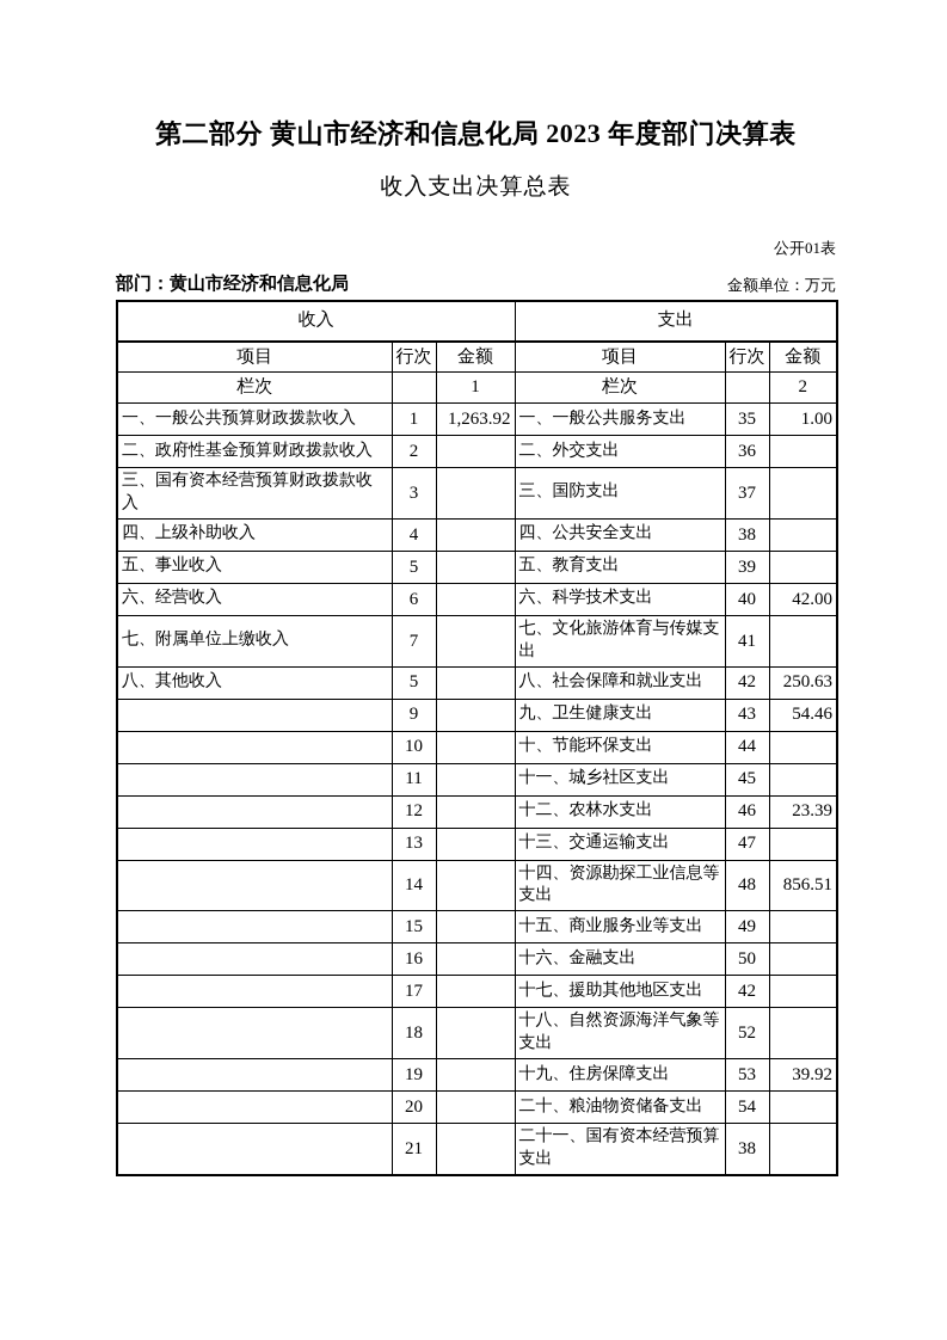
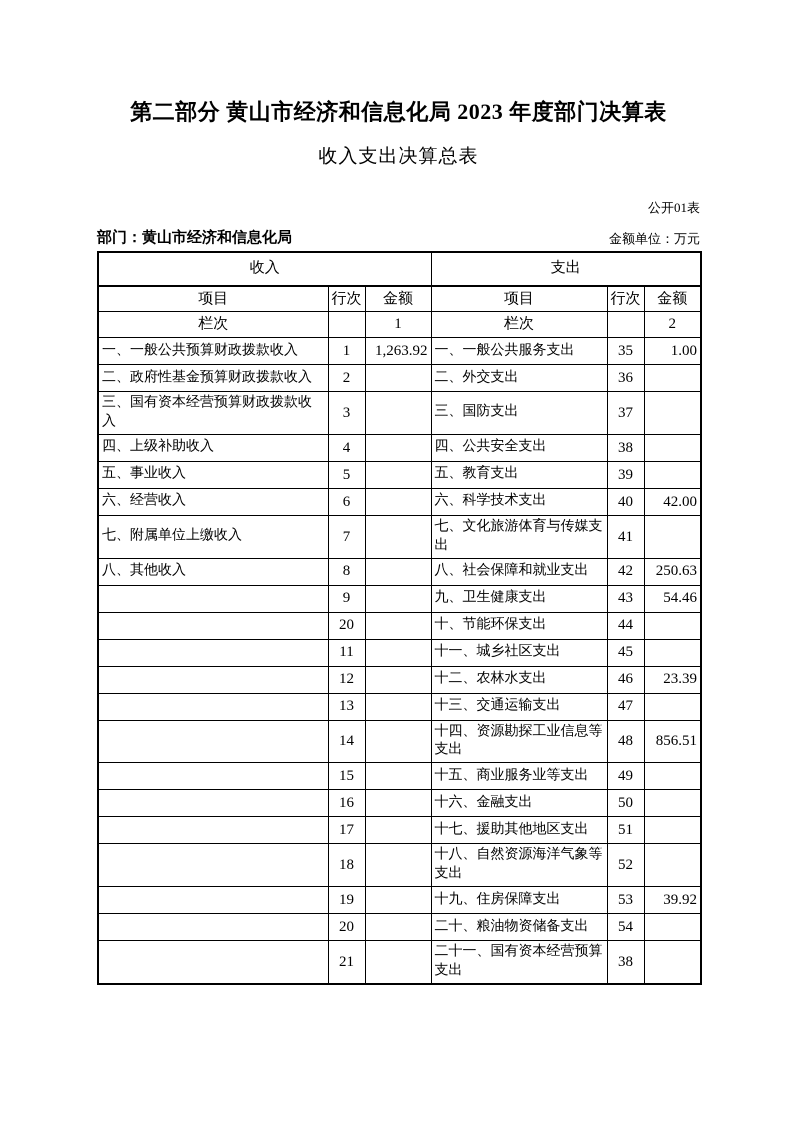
  第二部分 黄山市经济和信息化局 2023 年度部门决算表
  收入支出决算总表
  公开01表
  部门：黄山市经济和信息化局
  金额单位：万元
  收入	支出
  项目	行次	金额	项目	行次	金额
  栏次		1	栏次		2
  一、一般公共预算财政拨款收入	1	1,263.92	一、一般公共服务支出	35	1.00
  二、政府性基金预算财政拨款收入	2		二、外交支出	36
  三、国有资本经营预算财政拨款收入	3		三、国防支出	37
  四、上级补助收入	4		四、公共安全支出	38
  五、事业收入	5		五、教育支出	39
  六、经营收入	6		六、科学技术支出	40	42.00
  七、附属单位上缴收入	7		七、文化旅游体育与传媒支出	41
- 八、其他收入	5		八、社会保障和就业支出	42	250.63
+ 八、其他收入	8		八、社会保障和就业支出	42	250.63
  	9		九、卫生健康支出	43	54.46
- 	10		十、节能环保支出	44
+ 	20		十、节能环保支出	44
  	11		十一、城乡社区支出	45
  	12		十二、农林水支出	46	23.39
  	13		十三、交通运输支出	47
  	14		十四、资源勘探工业信息等支出	48	856.51
  	15		十五、商业服务业等支出	49
  	16		十六、金融支出	50
- 	17		十七、援助其他地区支出	42
+ 	17		十七、援助其他地区支出	51
  	18		十八、自然资源海洋气象等支出	52
  	19		十九、住房保障支出	53	39.92
  	20		二十、粮油物资储备支出	54
  	21		二十一、国有资本经营预算支出	38
